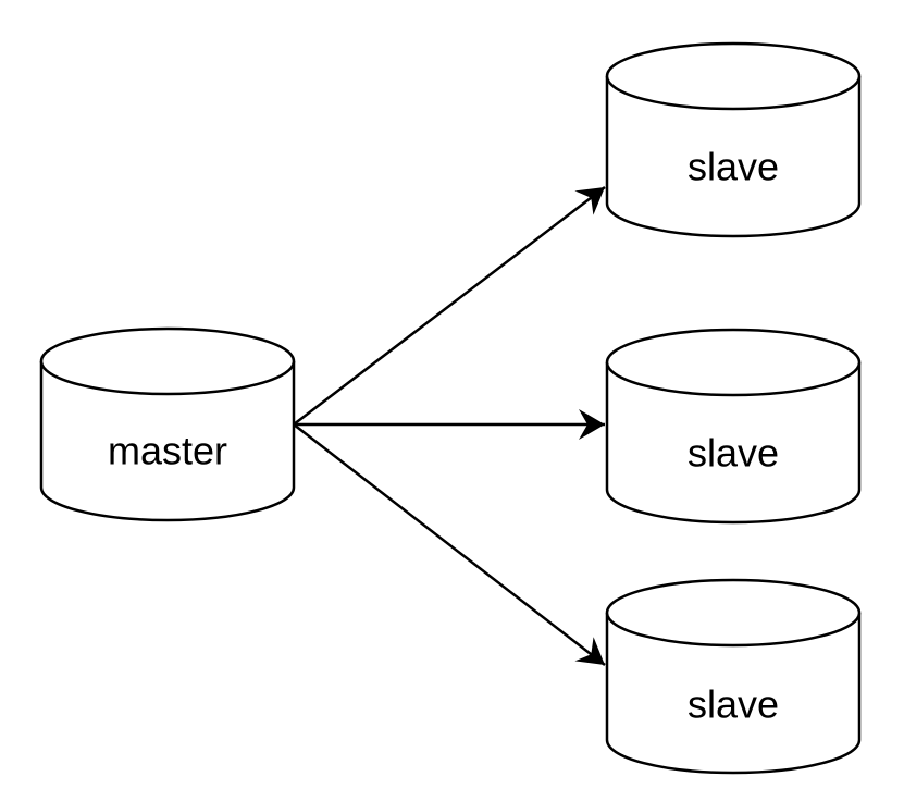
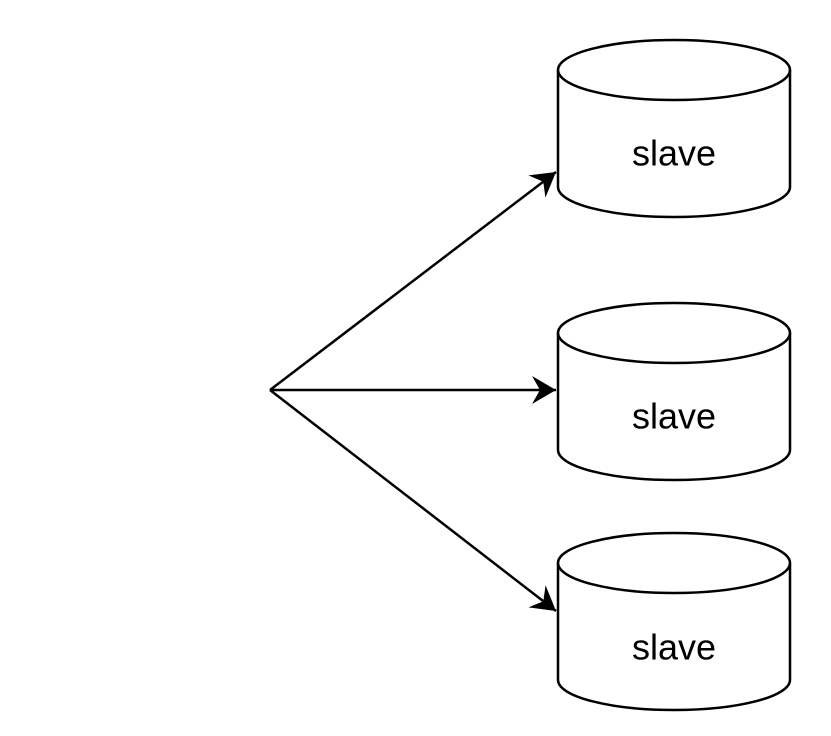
- master
  slave
  slave
  slave
